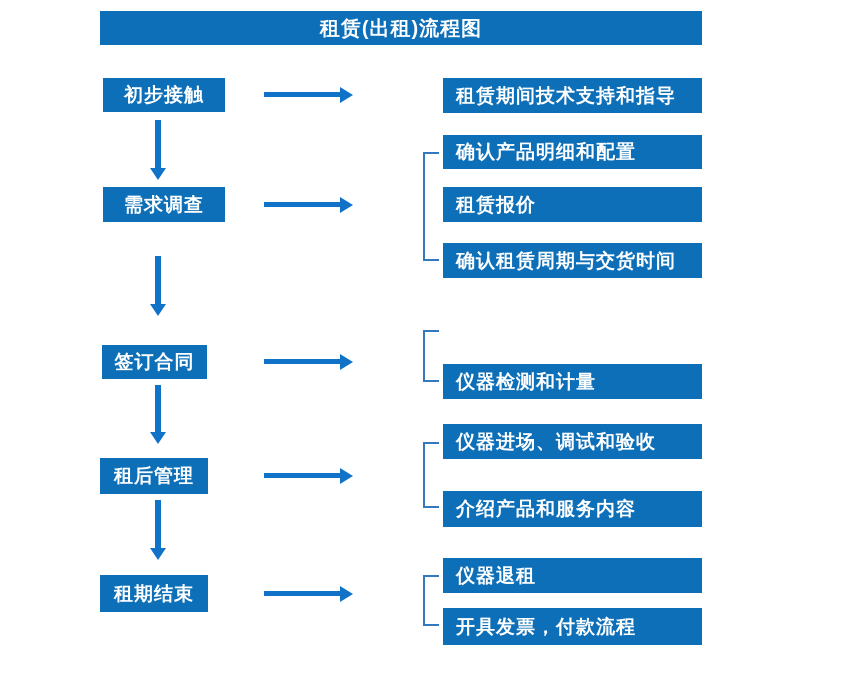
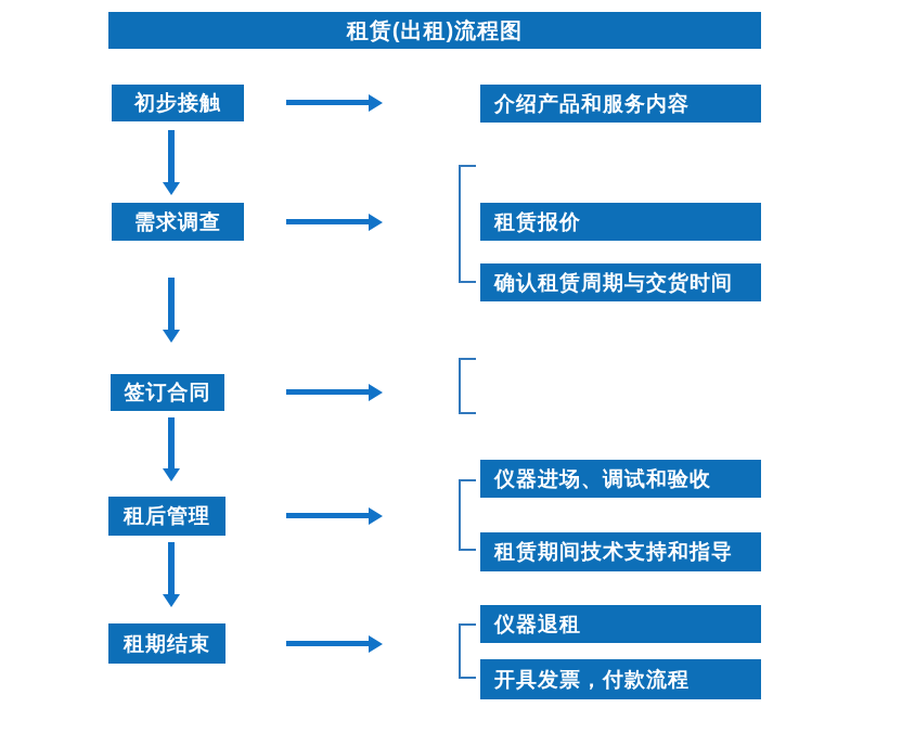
  租赁(出租)流程图
  初步接触
  需求调查
  签订合同
  租后管理
  租期结束
- 租赁期间技术支持和指导
+ 介绍产品和服务内容
- 确认产品明细和配置
  租赁报价
  确认租赁周期与交货时间
- 仪器检测和计量
  仪器进场、调试和验收
- 介绍产品和服务内容
+ 租赁期间技术支持和指导
  仪器退租
  开具发票，付款流程
